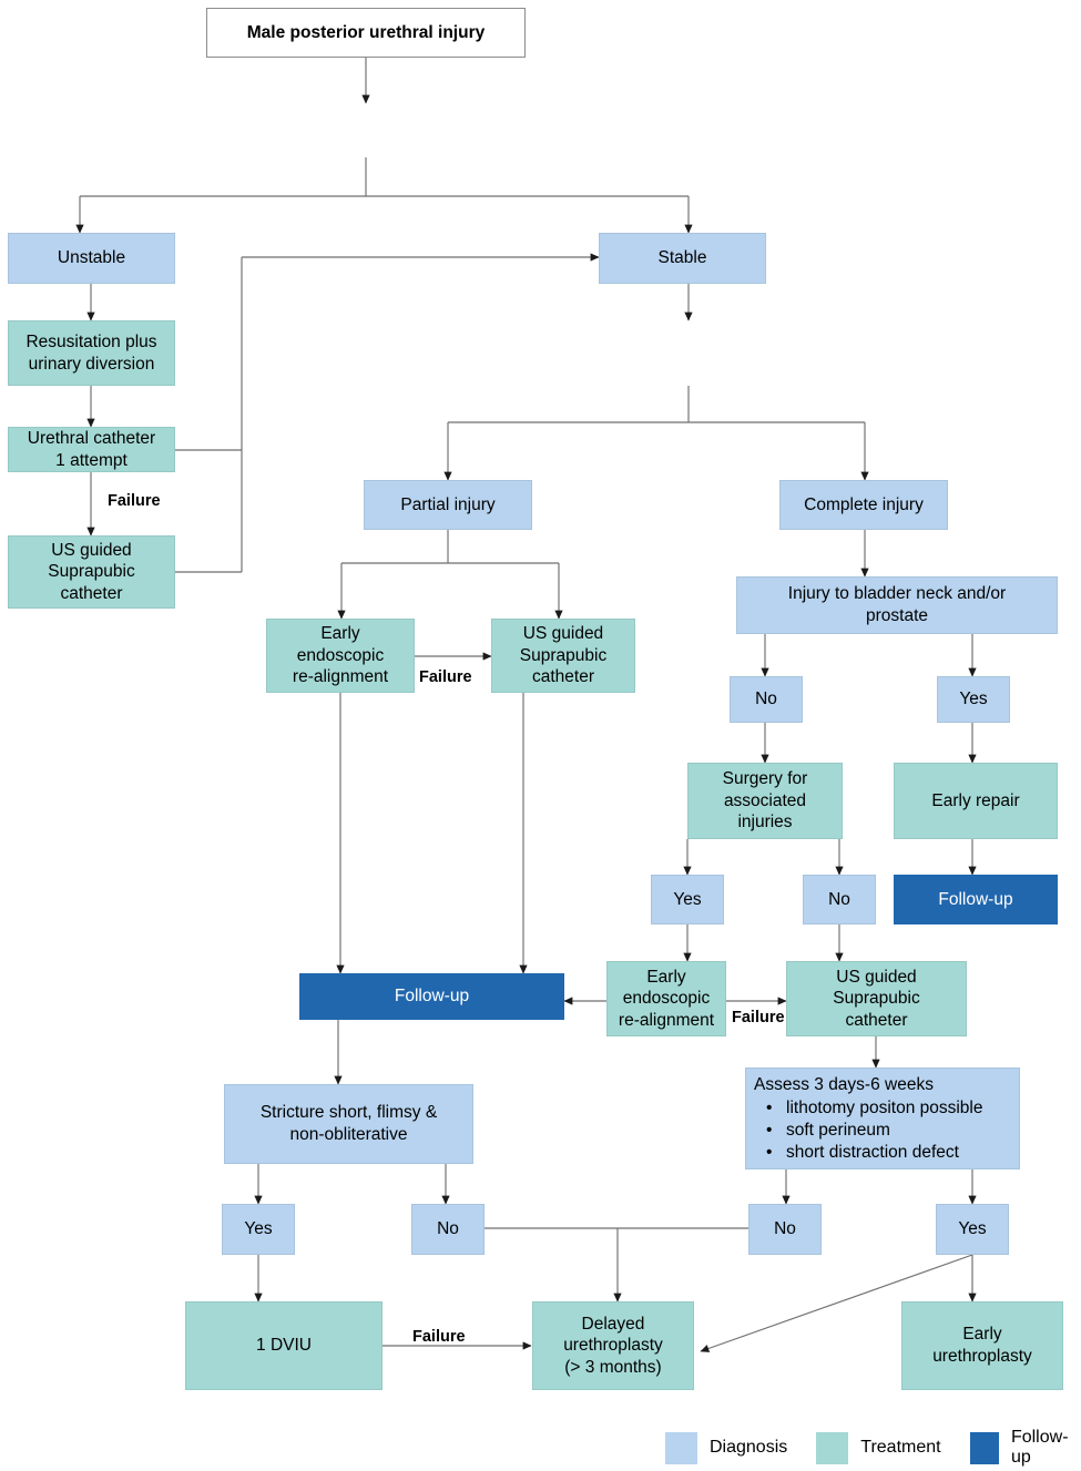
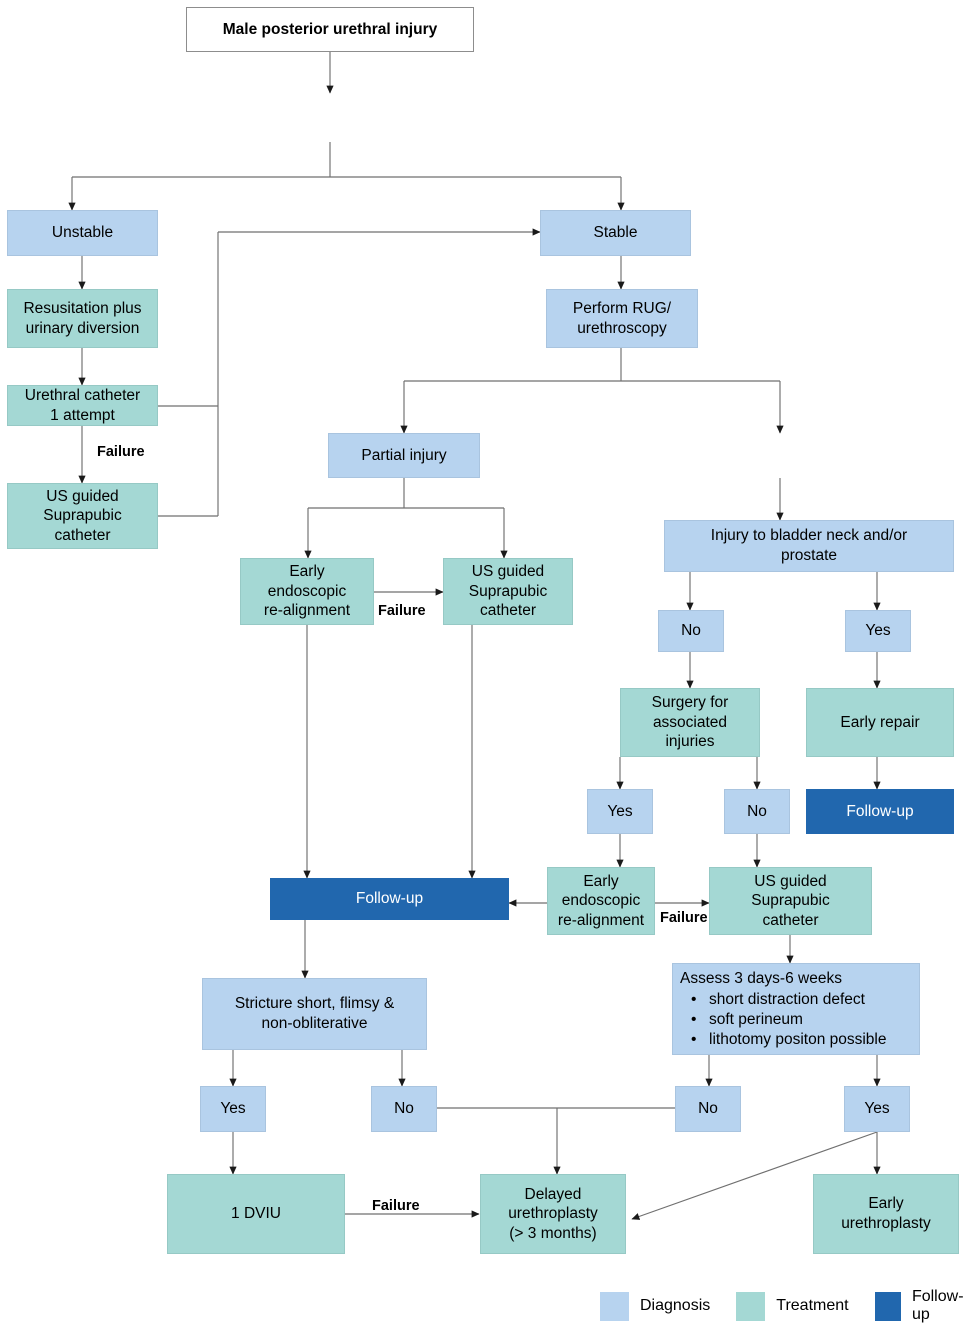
  Male posterior urethral injury
  Unstable
  Stable
  Resusitation plus
  urinary diversion
  Urethral catheter
  1 attempt
  US guided
  Suprapubic
  catheter
+ Perform RUG/
+ urethroscopy
  Partial injury
- Complete injury
  Early
  endoscopic
  re-alignment
  US guided
  Suprapubic
  catheter
  Injury to bladder neck and/or
  prostate
  No
  Yes
  Surgery for
  associated
  injuries
  Early repair
  Yes
  No
  Follow-up
  Follow-up
  Early
  endoscopic
  re-alignment
  US guided
  Suprapubic
  catheter
  Stricture short, flimsy &
  non-obliterative
  Assess 3 days-6 weeks
- lithotomy positon possible
+ short distraction defect
  soft perineum
- short distraction defect
+ lithotomy positon possible
  Yes
  No
  No
  Yes
  1 DVIU
  Delayed
  urethroplasty
  (> 3 months)
  Early
  urethroplasty
  Failure
  Failure
  Failure
  Failure
  Diagnosis
  Treatment
  Follow-up
